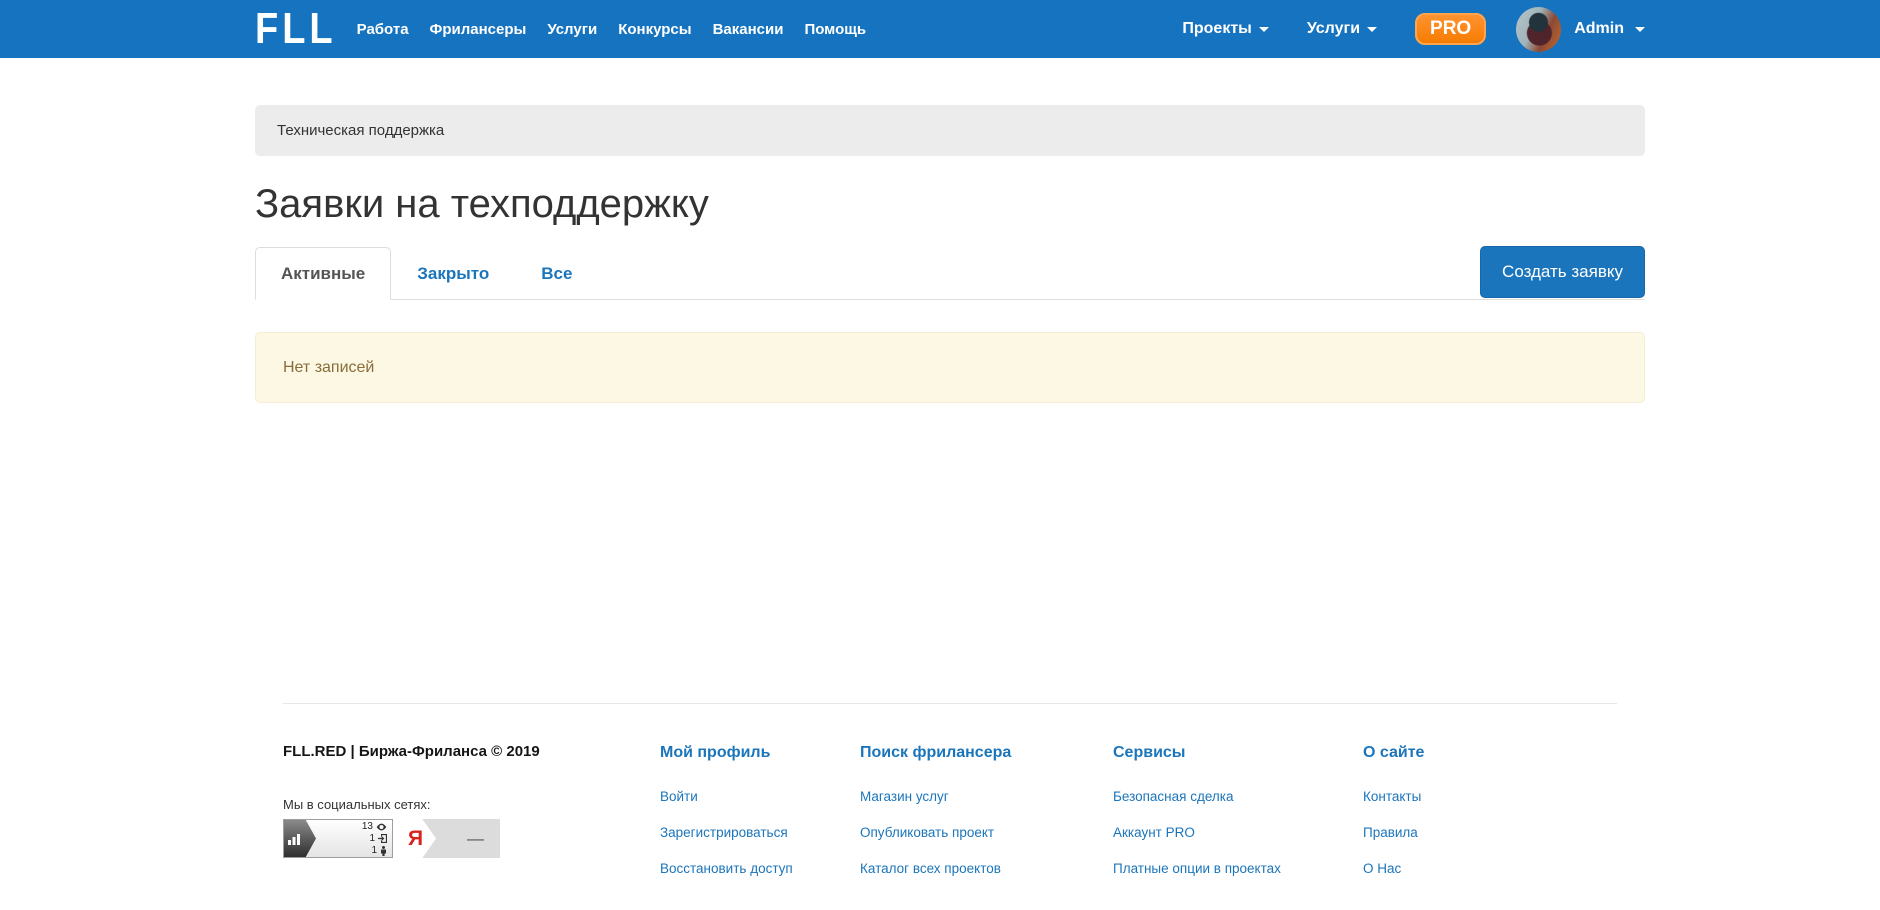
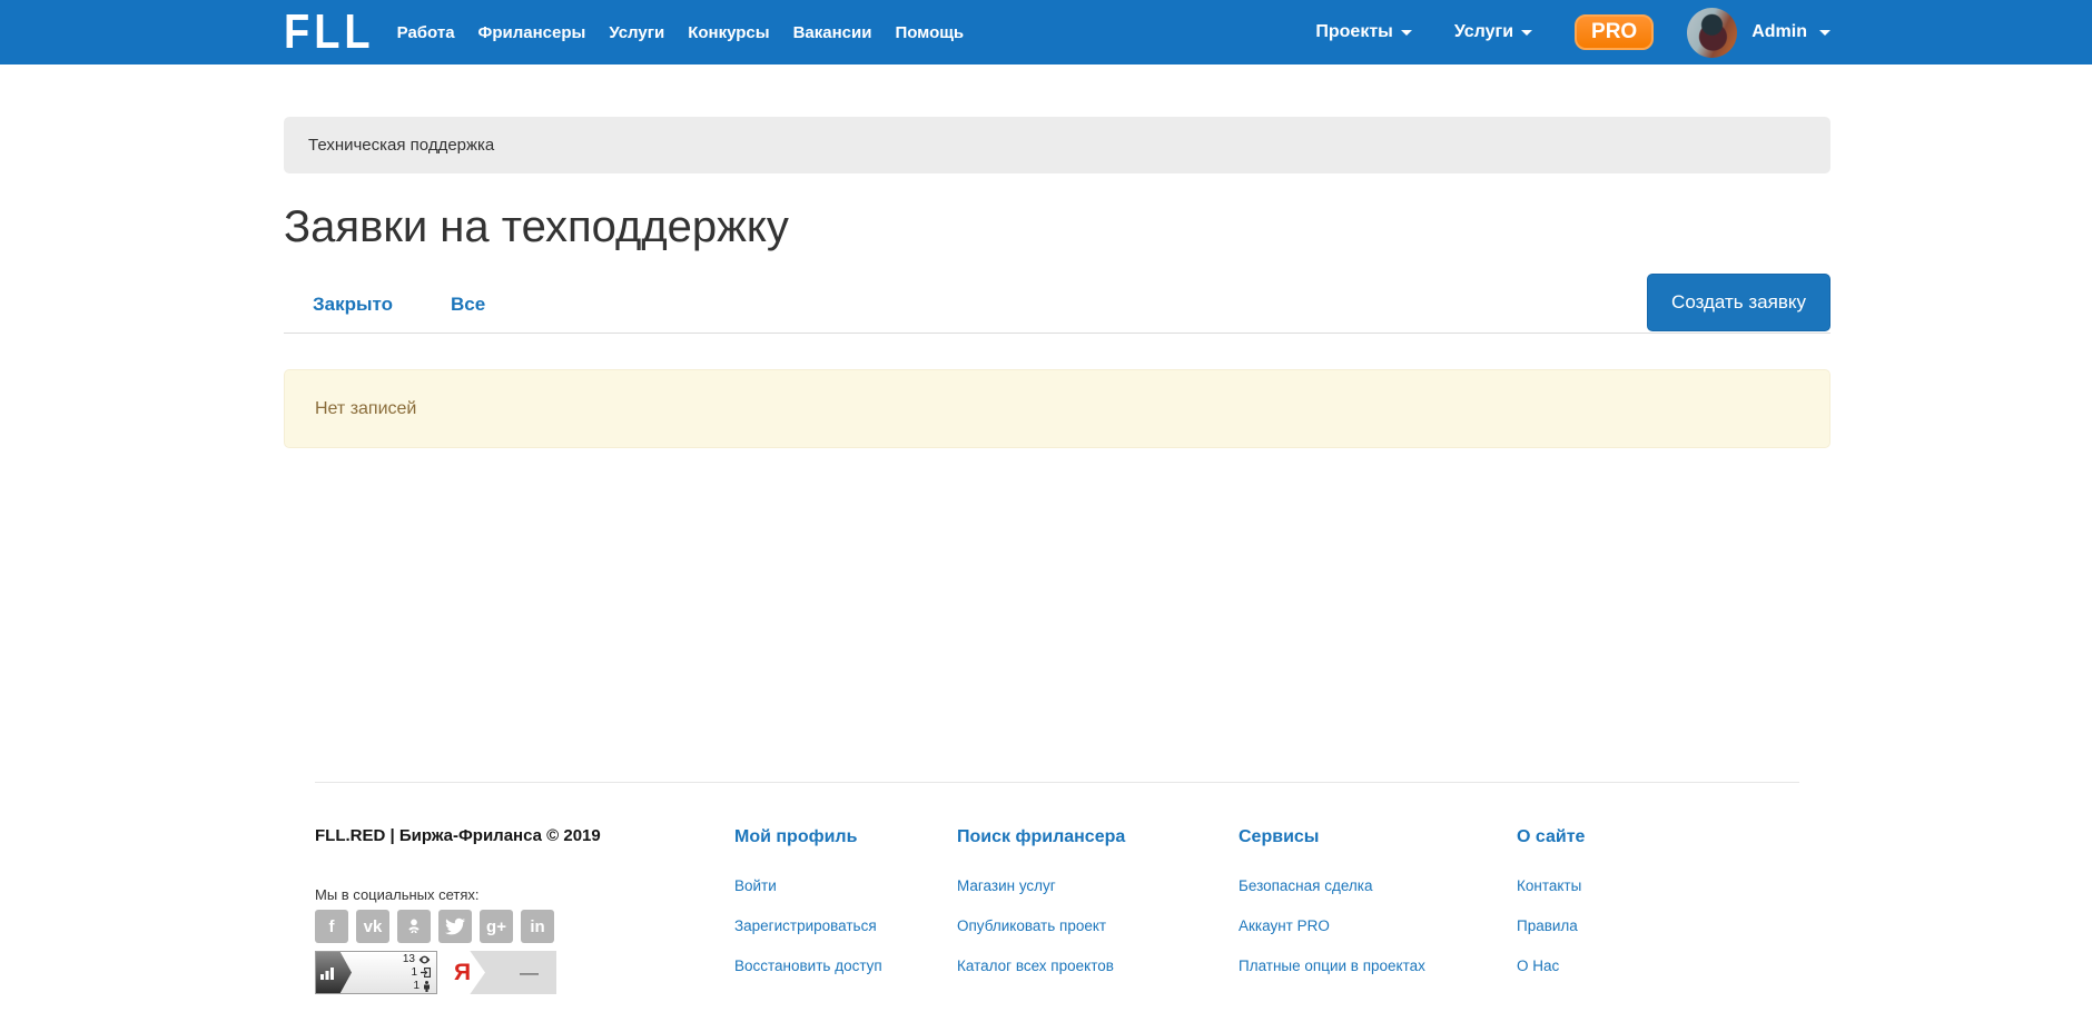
  FLL
  Работа
  Фрилансеры
  Услуги
  Конкурсы
  Вакансии
  Помощь
  Проекты
  Услуги
  PRO
  Admin
  Техническая поддержка
  Заявки на техподдержку
- Активные
  Закрыто
  Все
  Создать заявку
  Нет записей
  FLL.RED | Биржа-Фриланса © 2019
  Мы в социальных сетях:
+ f
+ vk
+ g+
+ in
  13
  1
  1
  Я
  —
  Мой профиль
  Войти
  Зарегистрироваться
  Восстановить доступ
  Поиск фрилансера
  Магазин услуг
  Опубликовать проект
  Каталог всех проектов
  Сервисы
  Безопасная сделка
  Аккаунт PRO
  Платные опции в проектах
  О сайте
  Контакты
  Правила
  О Нас
